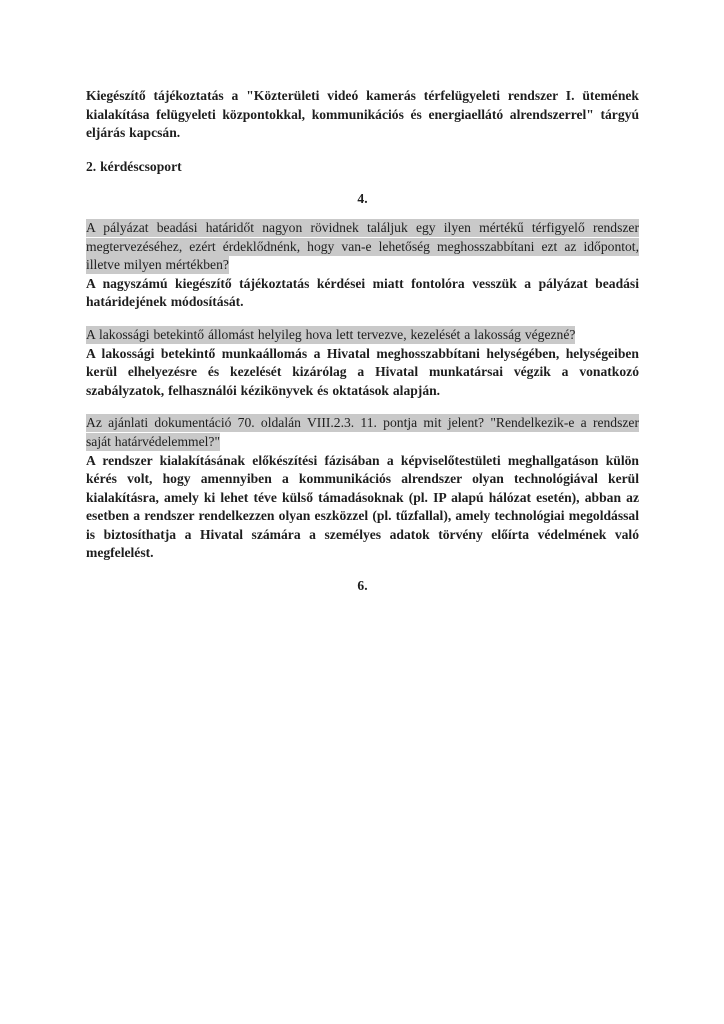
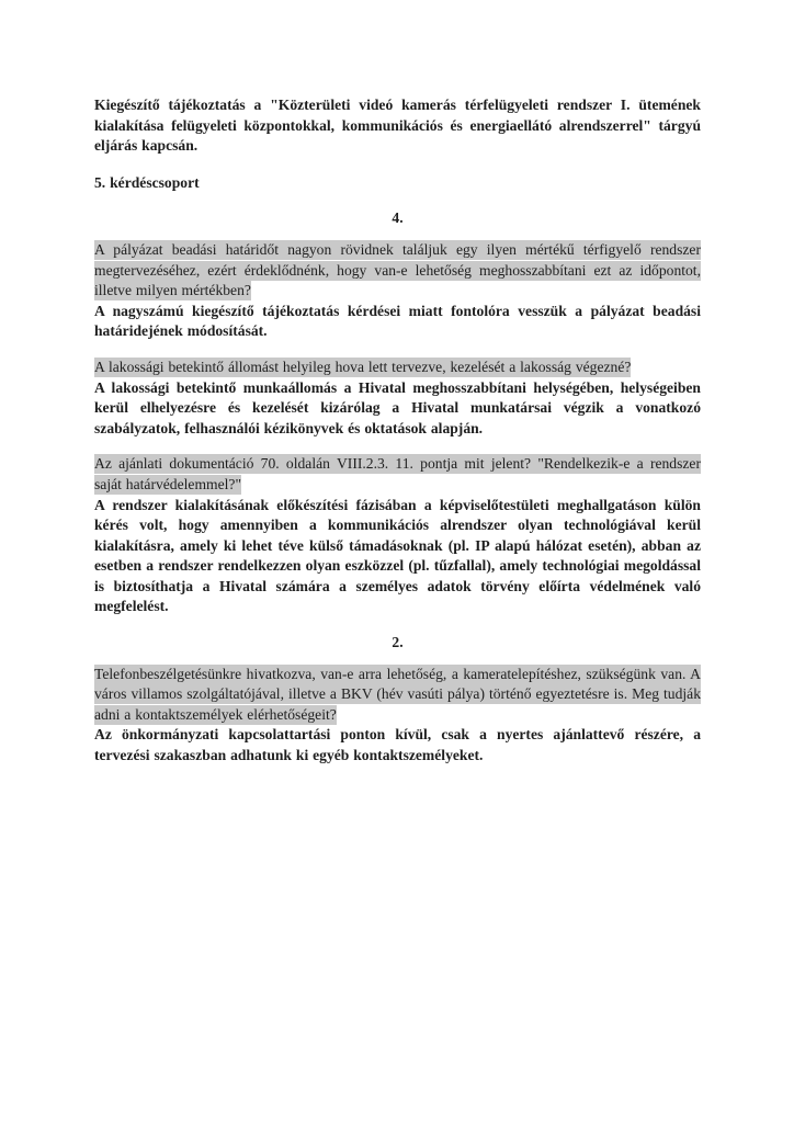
  Kiegészítő tájékoztatás a "Közterületi videó kamerás térfelügyeleti rendszer I. ütemének kialakítása felügyeleti központokkal, kommunikációs és energiaellátó alrendszerrel" tárgyú eljárás kapcsán.
- 2. kérdéscsoport
+ 5. kérdéscsoport
  4.
  A pályázat beadási határidőt nagyon rövidnek találjuk egy ilyen mértékű térfigyelő rendszer megtervezéséhez, ezért érdeklődnénk, hogy van-e lehetőség meghosszabbítani ezt az időpontot, illetve milyen mértékben?
  A nagyszámú kiegészítő tájékoztatás kérdései miatt fontolóra vesszük a pályázat beadási határidejének módosítását.
  A lakossági betekintő állomást helyileg hova lett tervezve, kezelését a lakosság végezné?
  A lakossági betekintő munkaállomás a Hivatal meghosszabbítani helységében, helységeiben kerül elhelyezésre és kezelését kizárólag a Hivatal munkatársai végzik a vonatkozó szabályzatok, felhasználói kézikönyvek és oktatások alapján.
  Az ajánlati dokumentáció 70. oldalán VIII.2.3. 11. pontja mit jelent? "Rendelkezik-e a rendszer saját határvédelemmel?"
  A rendszer kialakításának előkészítési fázisában a képviselőtestületi meghallgatáson külön kérés volt, hogy amennyiben a kommunikációs alrendszer olyan technológiával kerül kialakításra, amely ki lehet téve külső támadásoknak (pl. IP alapú hálózat esetén), abban az esetben a rendszer rendelkezzen olyan eszközzel (pl. tűzfallal), amely technológiai megoldással is biztosíthatja a Hivatal számára a személyes adatok törvény előírta védelmének való megfelelést.
- 6.
+ 2.
+ Telefonbeszélgetésünkre hivatkozva, van-e arra lehetőség, a kameratelepítéshez, szükségünk van. A város villamos szolgáltatójával, illetve a BKV (hév vasúti pálya) történő egyeztetésre is. Meg tudják adni a kontaktszemélyek elérhetőségeit?
+ Az önkormányzati kapcsolattartási ponton kívül, csak a nyertes ajánlattevő részére, a tervezési szakaszban adhatunk ki egyéb kontaktszemélyeket.
